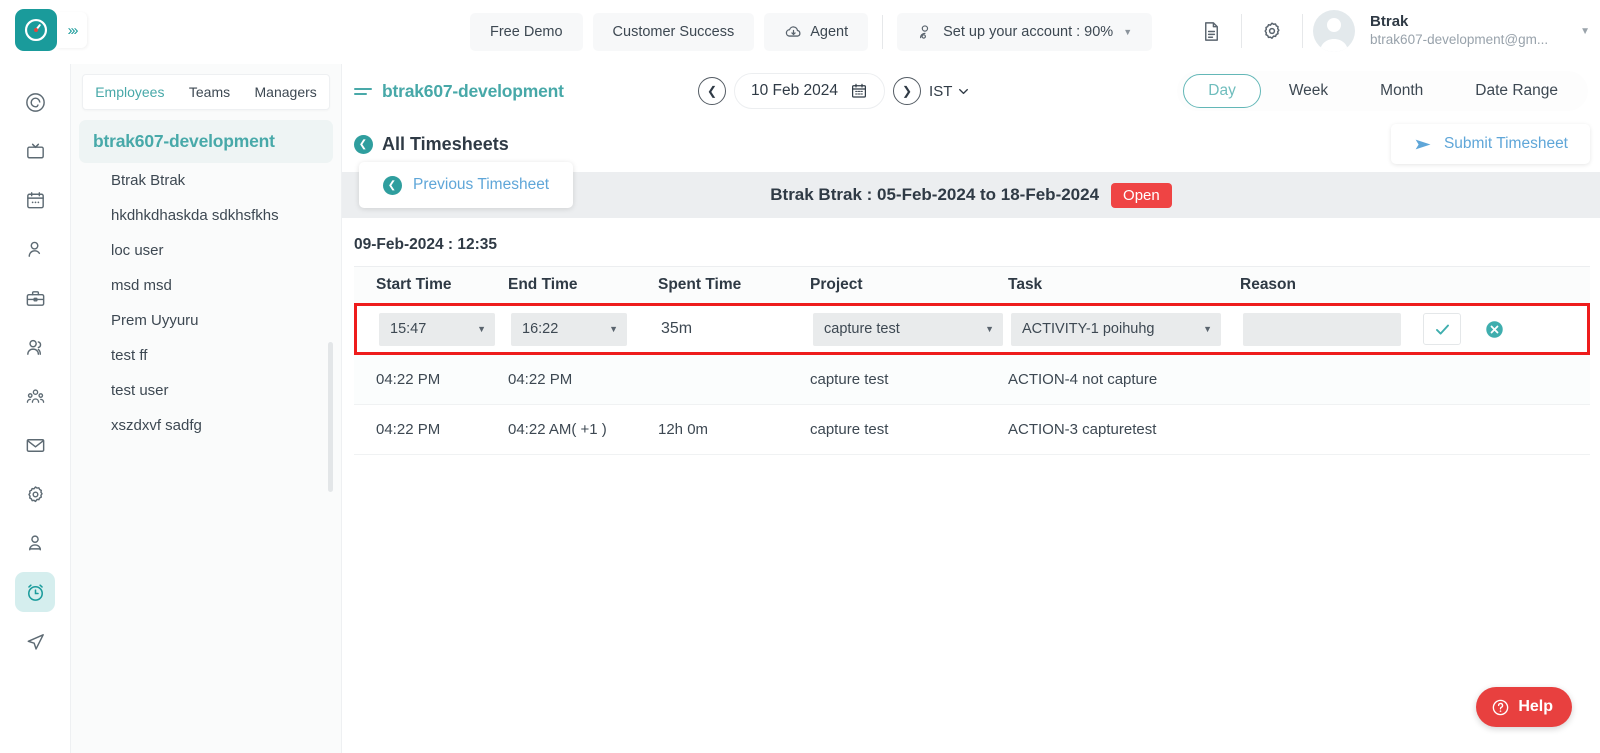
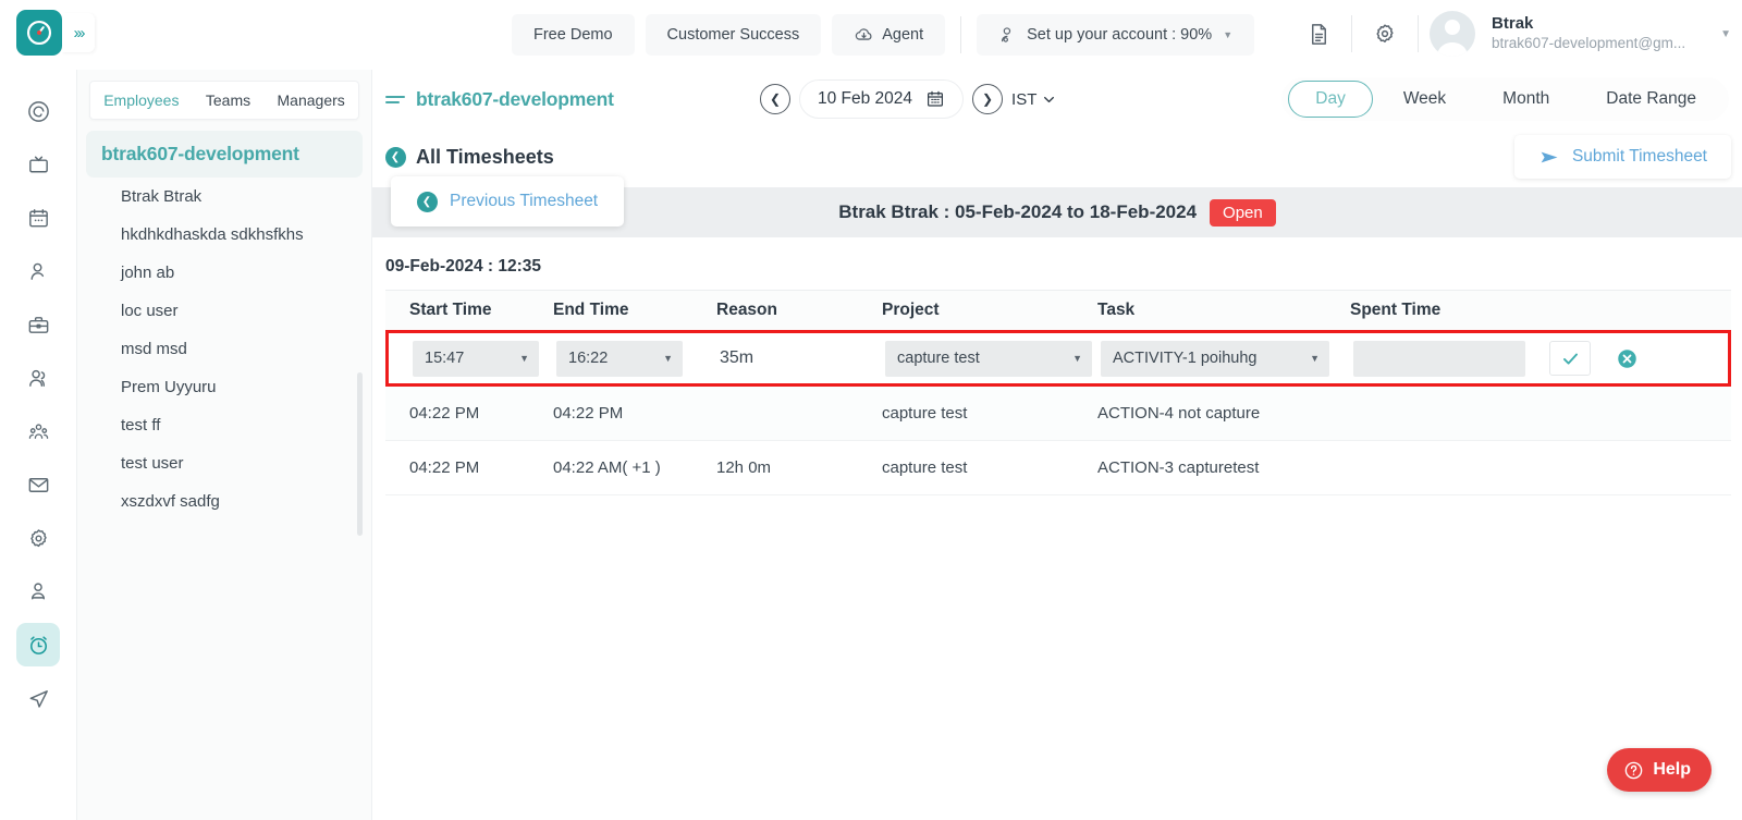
  ›››
  Free Demo
  Customer Success
  Agent
  Set up your account : 90%
  ▼
  Btrak
  btrak607-development@gm...
  ▼
  Employees
  Teams
  Managers
  btrak607-development
  Btrak Btrak
  hkdhkdhaskda sdkhsfkhs
+ john ab
  loc user
  msd msd
  Prem Uyyuru
  test ff
  test user
  xszdxvf sadfg
  btrak607-development
  ❮
  10 Feb 2024
  ❯
  IST
  Day
  Week
  Month
  Date Range
  ❮
  All Timesheets
  Submit Timesheet
  Btrak Btrak : 05-Feb-2024 to 18-Feb-2024
  Open
  ❮
  Previous Timesheet
  09-Feb-2024 : 12:35
  Start Time
  End Time
- Spent Time
+ Reason
  Project
  Task
- Reason
+ Spent Time
  15:47
  ▼
  16:22
  ▼
  35m
  capture test
  ▼
  ACTIVITY-1 poihuhg
  ▼
  04:22 PM
  04:22 PM
  capture test
  ACTION-4 not capture
  04:22 PM
  04:22 AM( +1 )
  12h 0m
  capture test
  ACTION-3 capturetest
  Help
